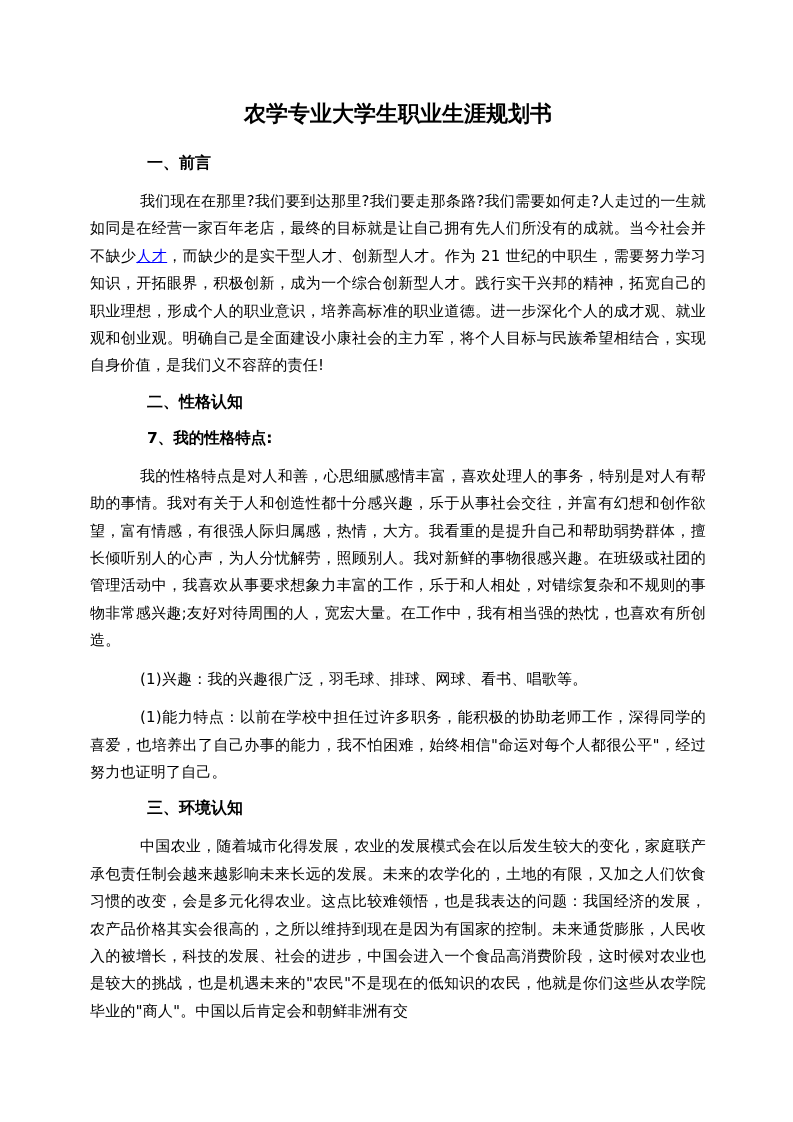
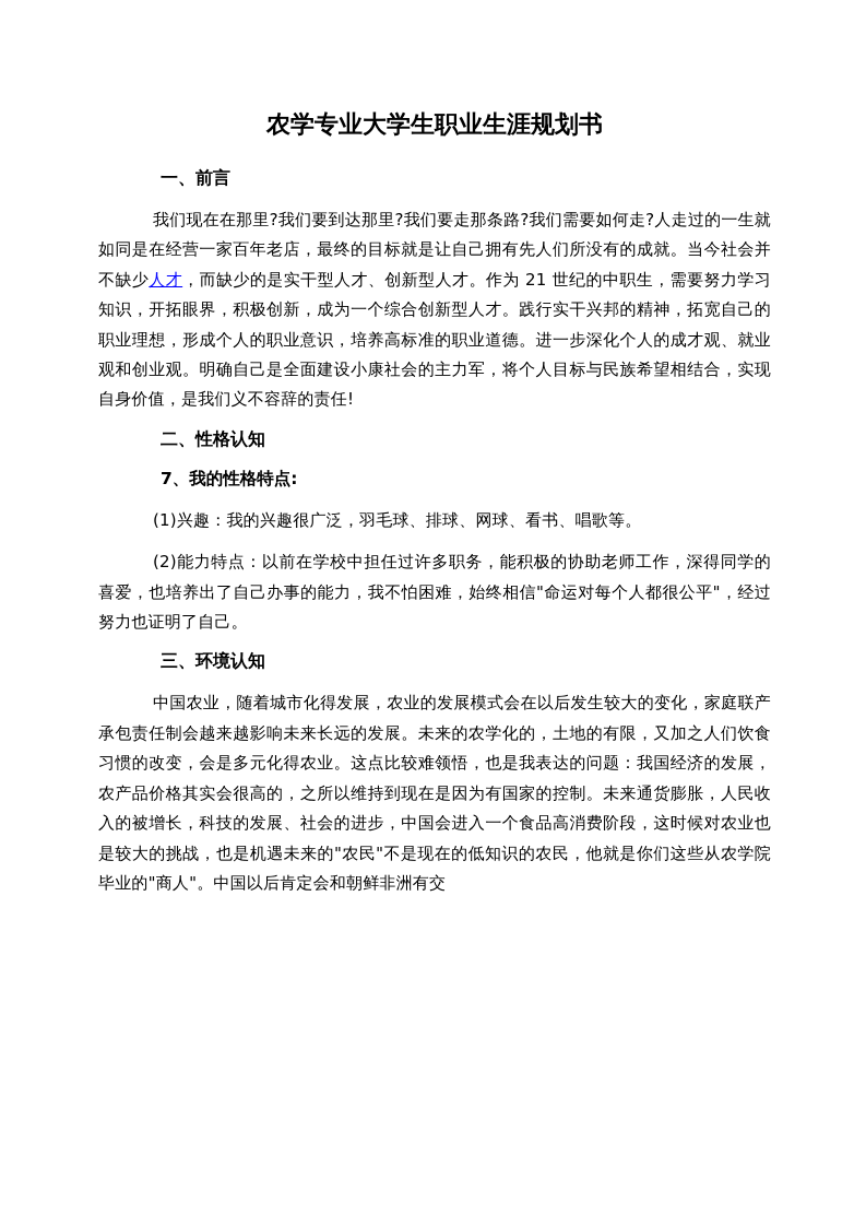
  农学专业大学生职业生涯规划书
  一、前言
  我们现在在那里?我们要到达那里?我们要走那条路?我们需要如何走?人走过的一生就如同是在经营一家百年老店，最终的目标就是让自己拥有先人们所没有的成就。当今社会并不缺少人才，而缺少的是实干型人才、创新型人才。作为 21 世纪的中职生，需要努力学习知识，开拓眼界，积极创新，成为一个综合创新型人才。践行实干兴邦的精神，拓宽自己的职业理想，形成个人的职业意识，培养高标准的职业道德。进一步深化个人的成才观、就业观和创业观。明确自己是全面建设小康社会的主力军，将个人目标与民族希望相结合，实现自身价值，是我们义不容辞的责任!
  二、性格认知
  7、我的性格特点:
- 我的性格特点是对人和善，心思细腻感情丰富，喜欢处理人的事务，特别是对人有帮助的事情。我对有关于人和创造性都十分感兴趣，乐于从事社会交往，并富有幻想和创作欲望，富有情感，有很强人际归属感，热情，大方。我看重的是提升自己和帮助弱势群体，擅长倾听别人的心声，为人分忧解劳，照顾别人。我对新鲜的事物很感兴趣。在班级或社团的管理活动中，我喜欢从事要求想象力丰富的工作，乐于和人相处，对错综复杂和不规则的事物非常感兴趣;友好对待周围的人，宽宏大量。在工作中，我有相当强的热忱，也喜欢有所创造。
  (1)兴趣：我的兴趣很广泛，羽毛球、排球、网球、看书、唱歌等。
- (1)能力特点：以前在学校中担任过许多职务，能积极的协助老师工作，深得同学的喜爱，也培养出了自己办事的能力，我不怕困难，始终相信"命运对每个人都很公平"，经过努力也证明了自己。
+ (2)能力特点：以前在学校中担任过许多职务，能积极的协助老师工作，深得同学的喜爱，也培养出了自己办事的能力，我不怕困难，始终相信"命运对每个人都很公平"，经过努力也证明了自己。
  三、环境认知
  中国农业，随着城市化得发展，农业的发展模式会在以后发生较大的变化，家庭联产承包责任制会越来越影响未来长远的发展。未来的农学化的，土地的有限，又加之人们饮食习惯的改变，会是多元化得农业。这点比较难领悟，也是我表达的问题：我国经济的发展，农产品价格其实会很高的，之所以维持到现在是因为有国家的控制。未来通货膨胀，人民收入的被增长，科技的发展、社会的进步，中国会进入一个食品高消费阶段，这时候对农业也是较大的挑战，也是机遇未来的"农民"不是现在的低知识的农民，他就是你们这些从农学院毕业的"商人"。中国以后肯定会和朝鲜非洲有交
